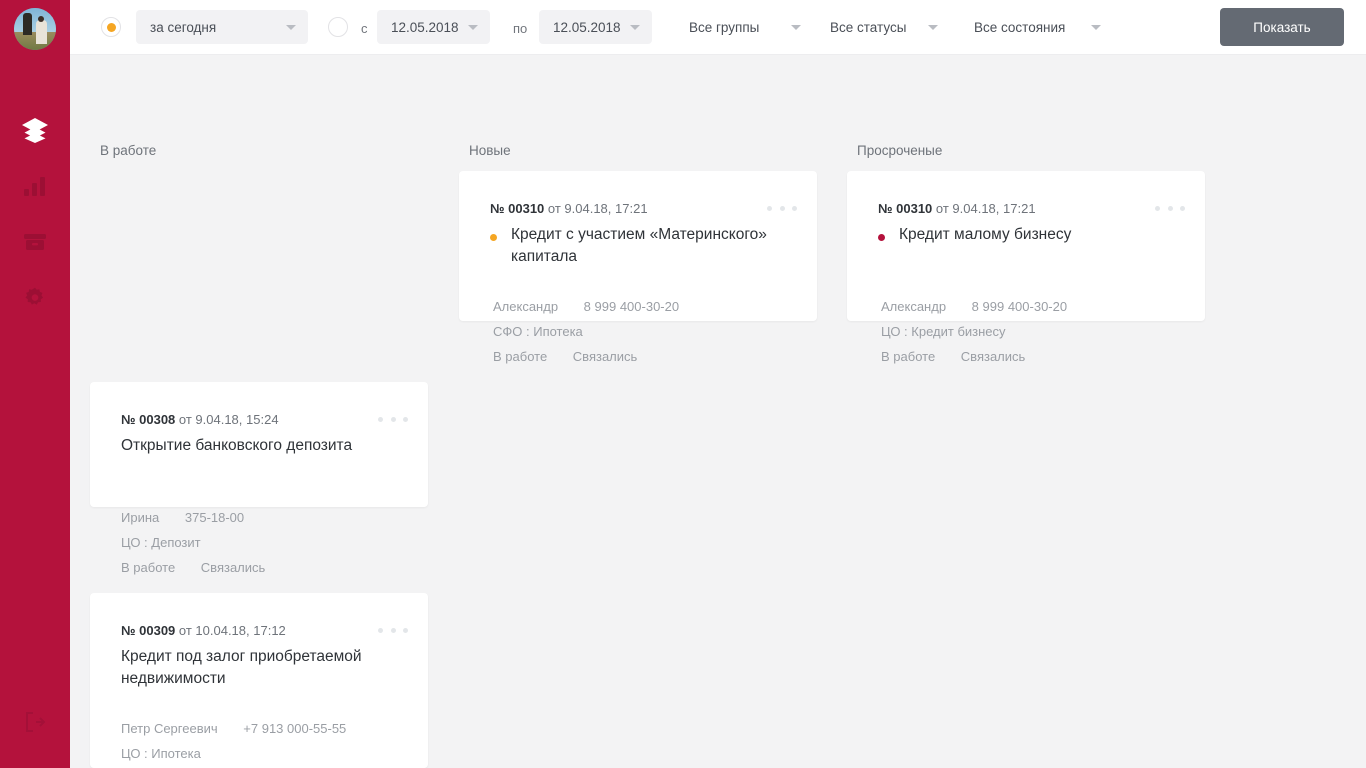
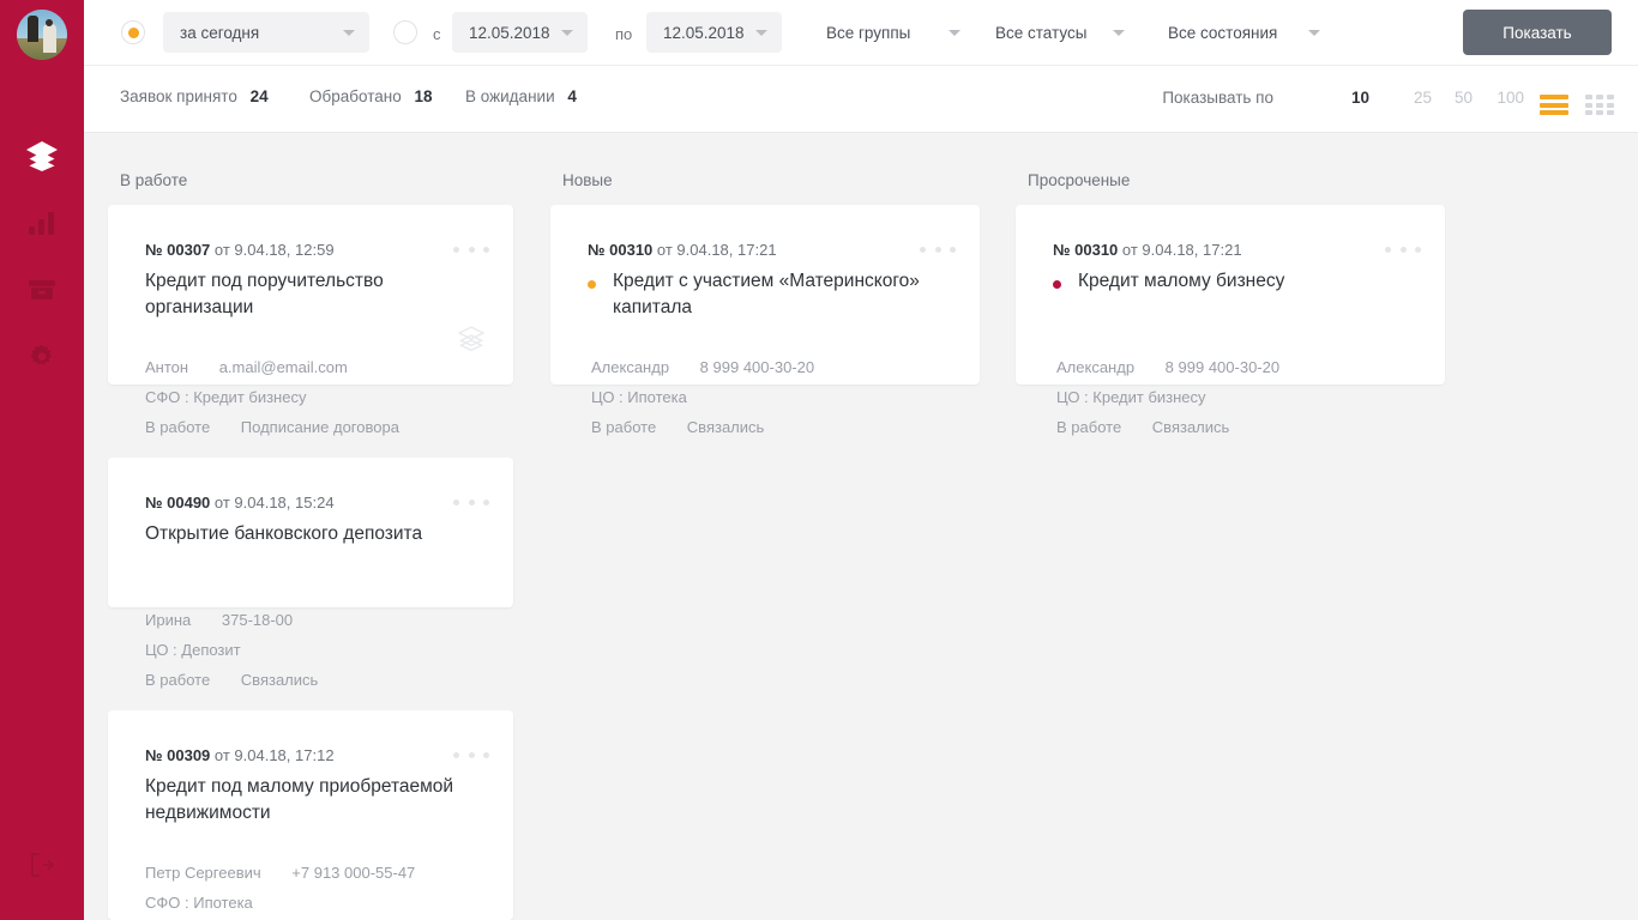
  за сегодня
  с
  12.05.2018
  по
  12.05.2018
  Все группы
  Все статусы
  Все состояния
  Показать
+ Заявок принято 24
+ Обработано 18
+ В ожидании 4
+ Показывать по
+ 10
+ 25
+ 50
+ 100
  В работе
  Новые
  Просроченые
+ № 00307 от 9.04.18, 12:59
+ Кредит под поручительство организации
+ Антон a.mail@email.com
+ СФО : Кредит бизнесу
+ В работе Подписание договора
- № 00308 от 9.04.18, 15:24
+ № 00490 от 9.04.18, 15:24
  Открытие банковского депозита
  Ирина 375-18-00
  ЦО : Депозит
  В работе Связались
- № 00309 от 10.04.18, 17:12
+ № 00309 от 9.04.18, 17:12
- Кредит под залог приобретаемой недвижимости
+ Кредит под малому приобретаемой недвижимости
- Петр Сергеевич +7 913 000-55-55
+ Петр Сергеевич +7 913 000-55-47
- ЦО : Ипотека
+ СФО : Ипотека
  № 00310 от 9.04.18, 17:21
  Кредит с участием «Материнского» капитала
  Александр 8 999 400-30-20
- СФО : Ипотека
+ ЦО : Ипотека
  В работе Связались
  № 00310 от 9.04.18, 17:21
  Кредит малому бизнесу
  Александр 8 999 400-30-20
  ЦО : Кредит бизнесу
  В работе Связались
